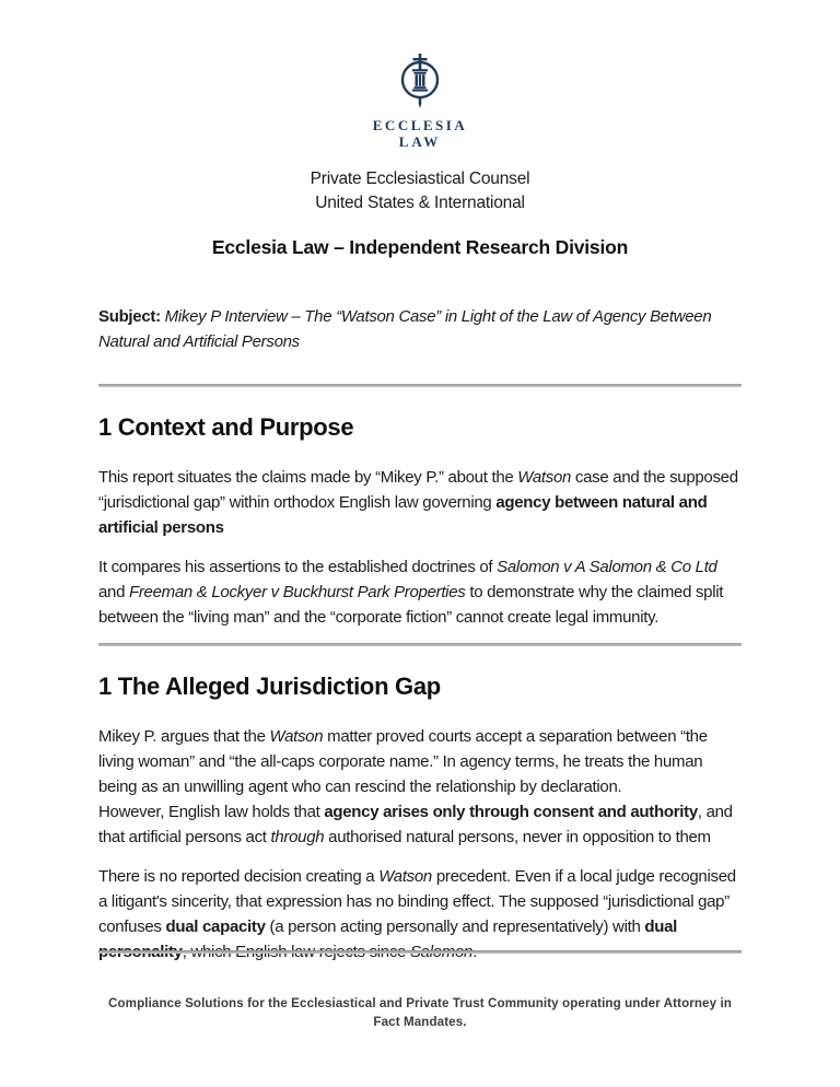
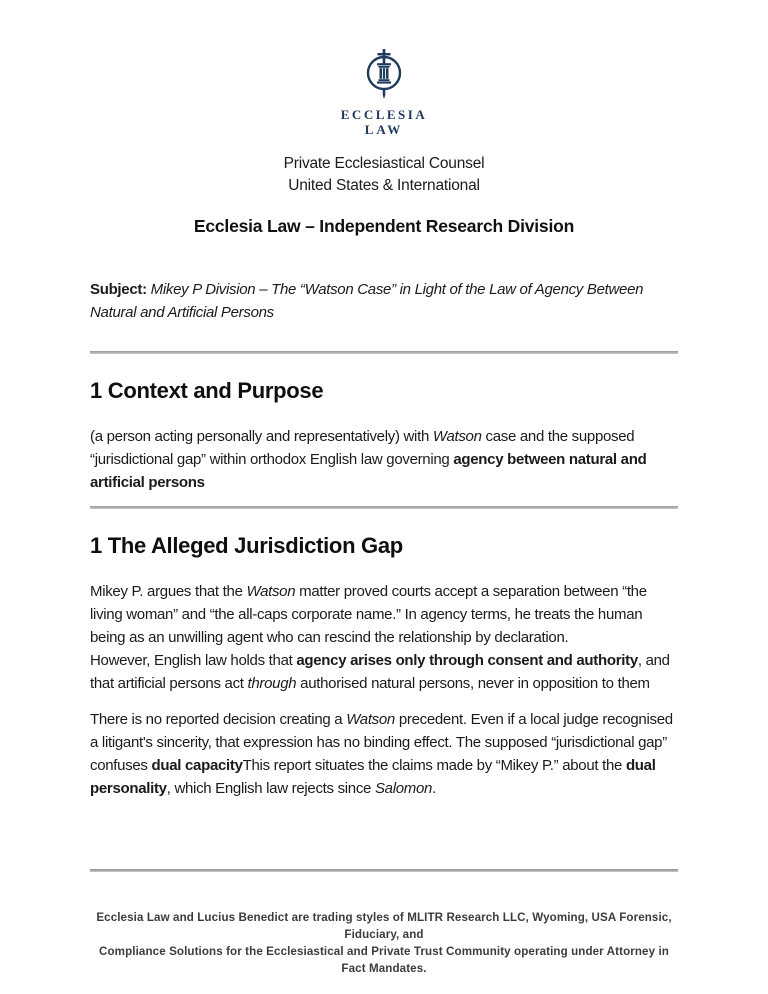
  ECCLESIA
  LAW
  Private Ecclesiastical Counsel
  United States & International
  Ecclesia Law – Independent Research Division
- Subject: Mikey P Interview – The “Watson Case” in Light of the Law of Agency Between Natural and Artificial Persons
+ Subject: Mikey P Division – The “Watson Case” in Light of the Law of Agency Between Natural and Artificial Persons
  1 Context and Purpose
- This report situates the claims made by “Mikey P.” about the Watson case and the supposed “jurisdictional gap” within orthodox English law governing agency between natural and artificial persons
+ (a person acting personally and representatively) with Watson case and the supposed “jurisdictional gap” within orthodox English law governing agency between natural and artificial persons
- It compares his assertions to the established doctrines of Salomon v A Salomon & Co Ltd and Freeman & Lockyer v Buckhurst Park Properties to demonstrate why the claimed split between the “living man” and the “corporate fiction” cannot create legal immunity.
  1 The Alleged Jurisdiction Gap
  Mikey P. argues that the Watson matter proved courts accept a separation between “the living woman” and “the all-caps corporate name.” In agency terms, he treats the human being as an unwilling agent who can rescind the relationship by declaration.
  However, English law holds that agency arises only through consent and authority, and that artificial persons act through authorised natural persons, never in opposition to them
- There is no reported decision creating a Watson precedent. Even if a local judge recognised a litigant's sincerity, that expression has no binding effect. The supposed “jurisdictional gap” confuses dual capacity (a person acting personally and representatively) with dual
+ There is no reported decision creating a Watson precedent. Even if a local judge recognised a litigant's sincerity, that expression has no binding effect. The supposed “jurisdictional gap” confuses dual capacityThis report situates the claims made by “Mikey P.” about the dual personality, which English law rejects since Salomon.
+ Ecclesia Law and Lucius Benedict are trading styles of MLITR Research LLC, Wyoming, USA Forensic, Fiduciary, and
  Compliance Solutions for the Ecclesiastical and Private Trust Community operating under Attorney in Fact Mandates.
